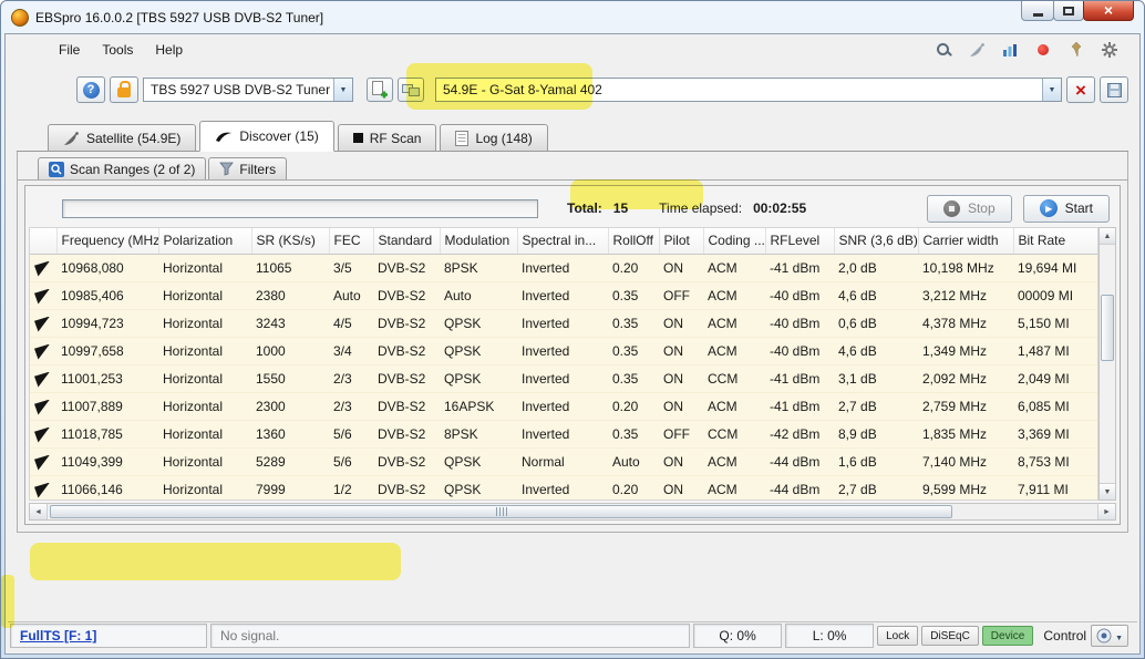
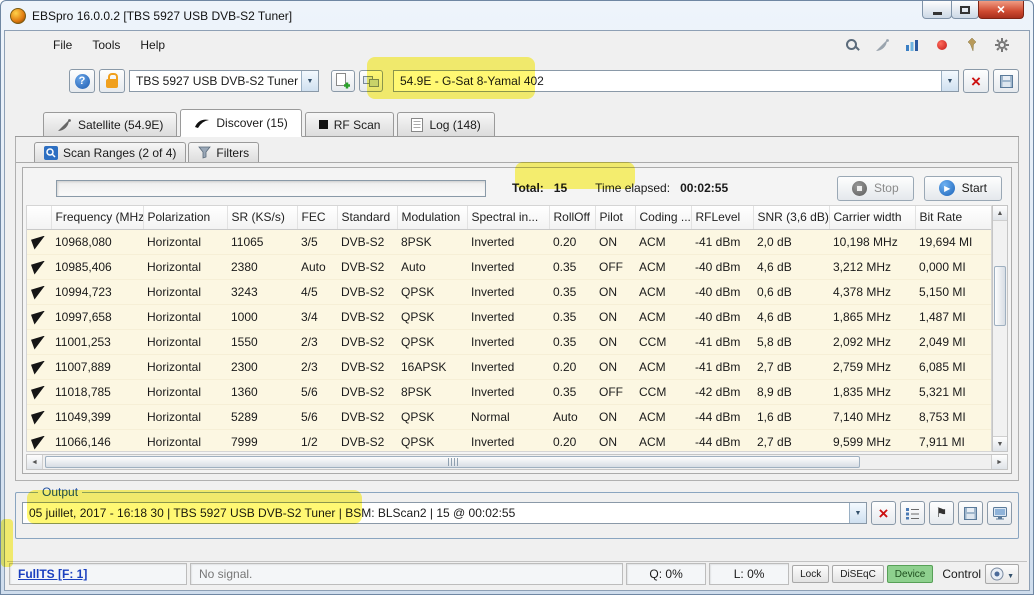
  EBSpro 16.0.0.2 [TBS 5927 USB DVB-S2 Tuner]
  File
  Tools
  Help
  TBS 5927 USB DVB-S2 Tuner
  54.9E - G-Sat 8-Yamal 402
  Satellite (54.9E)
  Discover (15)
  RF Scan
  Log (148)
- Scan Ranges (2 of 2)
+ Scan Ranges (2 of 4)
  Filters
  Total:
  15
  Time elapsed:
  00:02:55
  Stop
  Start
  	Frequency (MHz	Polarization	SR (KS/s)	FEC	Standard	Modulation	Spectral in...	RollOff	Pilot	Coding ...	RFLevel	SNR (3,6 dB)	Carrier width	Bit Rate
  	10968,080	Horizontal	11065	3/5	DVB-S2	8PSK	Inverted	0.20	ON	ACM	-41 dBm	2,0 dB	10,198 MHz	19,694 MI
- 	10985,406	Horizontal	2380	Auto	DVB-S2	Auto	Inverted	0.35	OFF	ACM	-40 dBm	4,6 dB	3,212 MHz	00009 MI
+ 	10985,406	Horizontal	2380	Auto	DVB-S2	Auto	Inverted	0.35	OFF	ACM	-40 dBm	4,6 dB	3,212 MHz	0,000 MI
  	10994,723	Horizontal	3243	4/5	DVB-S2	QPSK	Inverted	0.35	ON	ACM	-40 dBm	0,6 dB	4,378 MHz	5,150 MI
- 	10997,658	Horizontal	1000	3/4	DVB-S2	QPSK	Inverted	0.35	ON	ACM	-40 dBm	4,6 dB	1,349 MHz	1,487 MI
+ 	10997,658	Horizontal	1000	3/4	DVB-S2	QPSK	Inverted	0.35	ON	ACM	-40 dBm	4,6 dB	1,865 MHz	1,487 MI
- 	11001,253	Horizontal	1550	2/3	DVB-S2	QPSK	Inverted	0.35	ON	CCM	-41 dBm	3,1 dB	2,092 MHz	2,049 MI
+ 	11001,253	Horizontal	1550	2/3	DVB-S2	QPSK	Inverted	0.35	ON	CCM	-41 dBm	5,8 dB	2,092 MHz	2,049 MI
  	11007,889	Horizontal	2300	2/3	DVB-S2	16APSK	Inverted	0.20	ON	ACM	-41 dBm	2,7 dB	2,759 MHz	6,085 MI
- 	11018,785	Horizontal	1360	5/6	DVB-S2	8PSK	Inverted	0.35	OFF	CCM	-42 dBm	8,9 dB	1,835 MHz	3,369 MI
+ 	11018,785	Horizontal	1360	5/6	DVB-S2	8PSK	Inverted	0.35	OFF	CCM	-42 dBm	8,9 dB	1,835 MHz	5,321 MI
  	11049,399	Horizontal	5289	5/6	DVB-S2	QPSK	Normal	Auto	ON	ACM	-44 dBm	1,6 dB	7,140 MHz	8,753 MI
  	11066,146	Horizontal	7999	1/2	DVB-S2	QPSK	Inverted	0.20	ON	ACM	-44 dBm	2,7 dB	9,599 MHz	7,911 MI
+ Output
+ 05 juillet, 2017 - 16:18 30 | TBS 5927 USB DVB-S2 Tuner | BSM: BLScan2 | 15 @ 00:02:55
  FullTS [F: 1]
  No signal.
  Q: 0%
  L: 0%
  Lock
  DiSEqC
  Device
  Control
